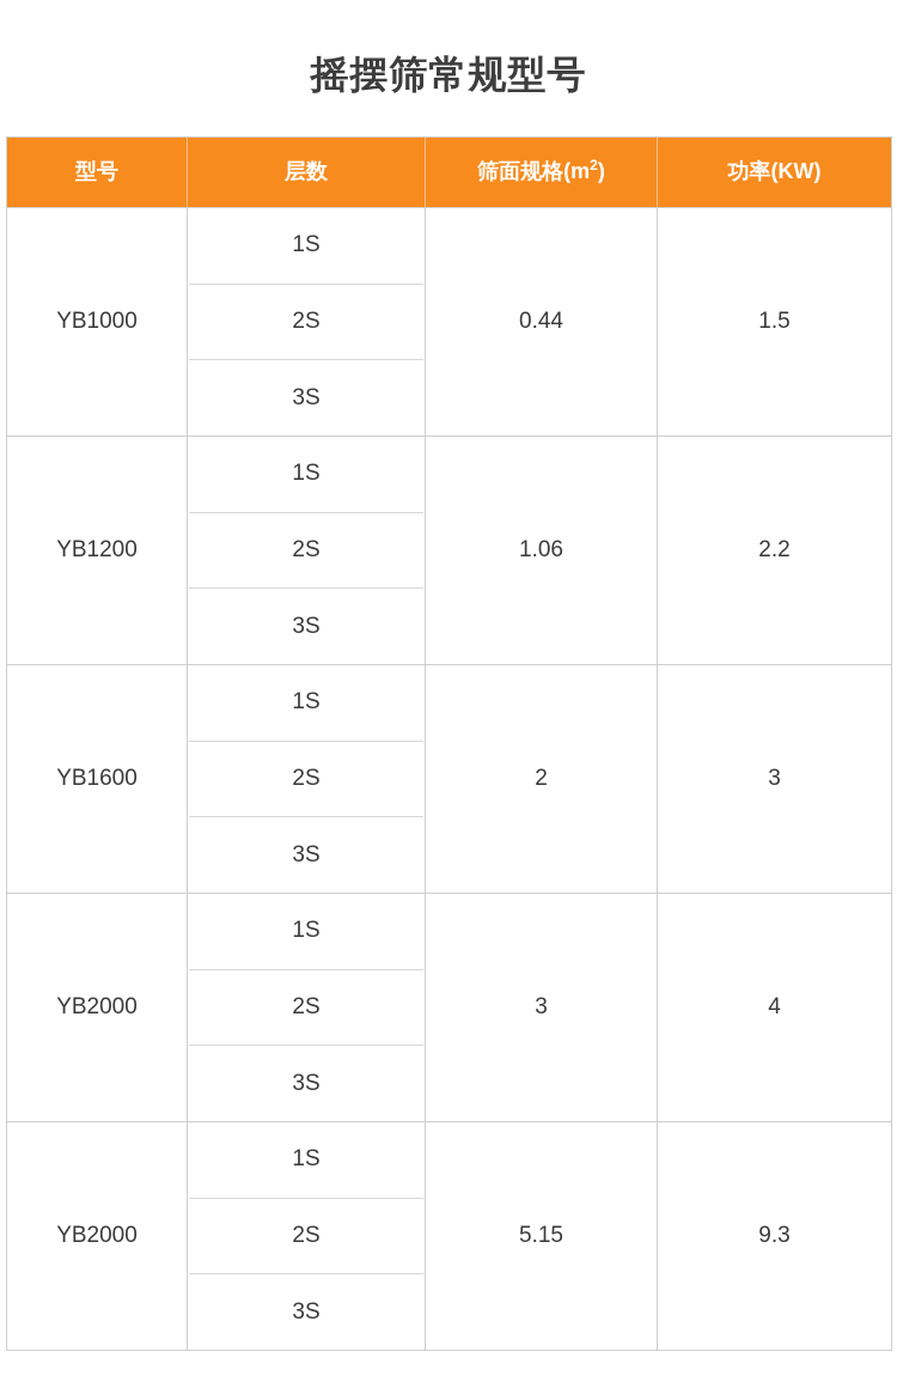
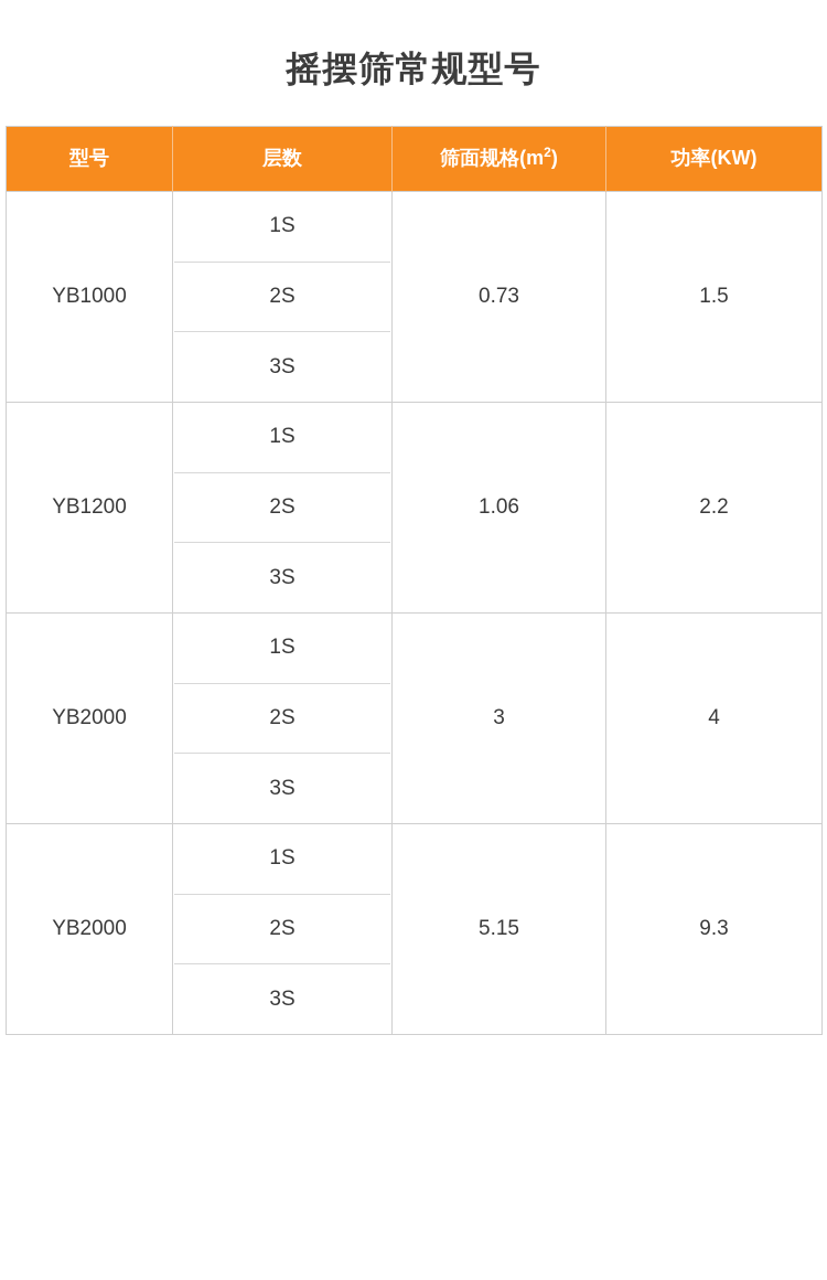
  摇摆筛常规型号
  型号	层数	筛面规格(m2)	功率(KW)
- YB1000	1S2S3S	0.44	1.5
+ YB1000	1S2S3S	0.73	1.5
  YB1200	1S2S3S	1.06	2.2
- YB1600	1S2S3S	2	3
  YB2000	1S2S3S	3	4
  YB2000	1S2S3S	5.15	9.3
